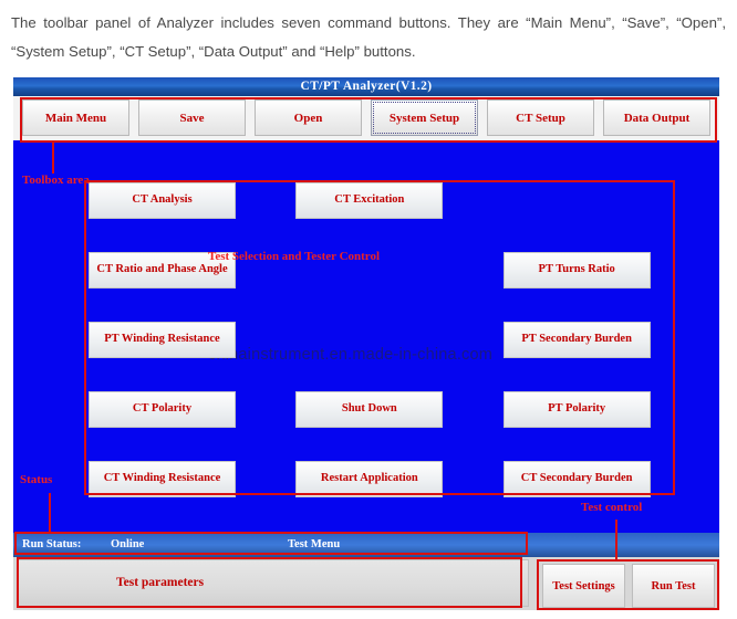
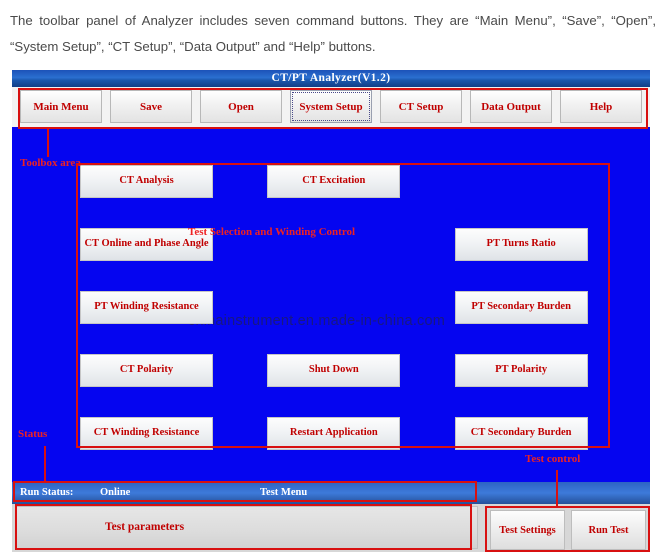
  The toolbar panel of Analyzer includes seven command buttons. They are “Main Menu”, “Save”, “Open”, “System Setup”, “CT Setup”, “Data Output” and “Help” buttons.
  CT/PT Analyzer(V1.2)
  Main Menu
  Save
  Open
  System Setup
  CT Setup
  Data Output
+ Help
  ainstrument.en.made-in-china.com
  CT Analysis
  CT Excitation
- CT Ratio and Phase Angle
+ CT Online and Phase Angle
  PT Turns Ratio
  PT Winding Resistance
  PT Secondary Burden
  CT Polarity
  Shut Down
  PT Polarity
  CT Winding Resistance
  Restart Application
  CT Secondary Burden
- Test Selection and Tester Control
+ Test Selection and Winding Control
  Run Status:
  Online
  Test Menu
  Test parameters
  Test Settings
  Run Test
  Toolbox area
  Status
  Test control
